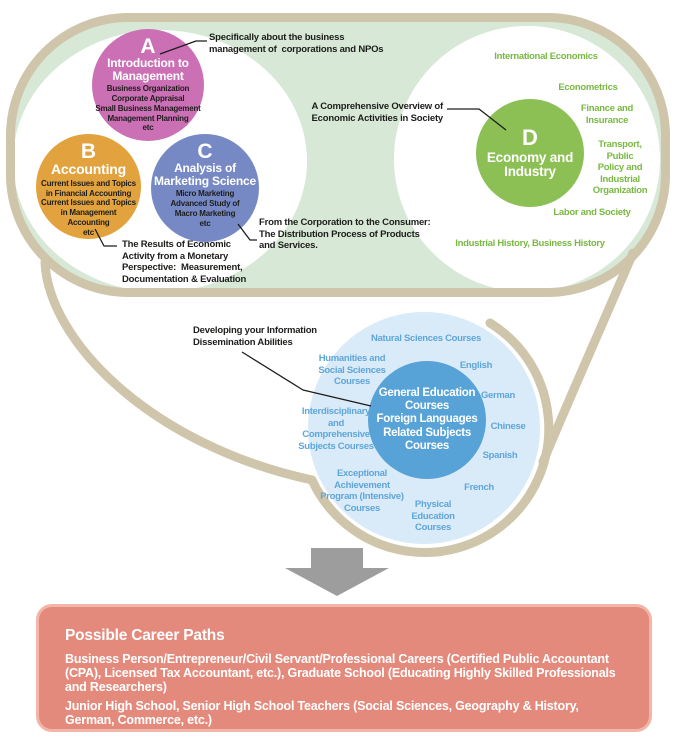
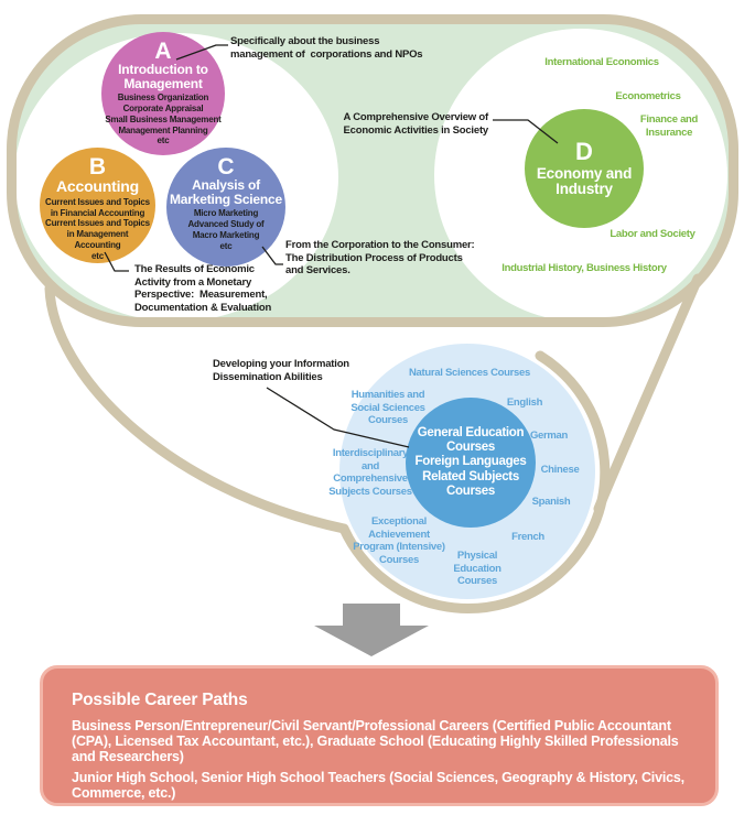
  A
  Introduction to
  Management
  Business Organization
  Corporate Appraisal
  Small Business Management
  Management Planning
  etc
  B
  Accounting
  Current Issues and Topics
  in Financial Accounting
  Current Issues and Topics
  in Management
  Accounting
  etc
  C
  Analysis of
  Marketing Science
  Micro Marketing
  Advanced Study of
  Macro Marketing
  etc
  D
  Economy and
  Industry
  International Economics
  Econometrics
  Finance and
  Insurance
- Transport, Public
- Policy and
- Industrial
- Organization
  Labor and Society
  Industrial History, Business History
  General Education
  Courses
  Foreign Languages
  Related Subjects
  Courses
  Natural Sciences Courses
  Humanities and
  Social Sciences
  Courses
  English
  German
  Chinese
  Spanish
  French
  Interdisciplinary
  and
  Comprehensive
  Subjects Courses
  Exceptional
  Achievement
  Program (Intensive)
  Courses
  Physical
  Education
  Courses
  Specifically about the business
  management of corporations and NPOs
  The Results of Economic
  Activity from a Monetary
  Perspective: Measurement,
  Documentation & Evaluation
  From the Corporation to the Consumer:
  The Distribution Process of Products
  and Services.
  A Comprehensive Overview of
  Economic Activities in Society
  Developing your Information
  Dissemination Abilities
  Possible Career Paths
  Business Person/Entrepreneur/Civil Servant/Professional Careers (Certified Public Accountant (CPA), Licensed Tax Accountant, etc.), Graduate School (Educating Highly Skilled Professionals and Researchers)
- Junior High School, Senior High School Teachers (Social Sciences, Geography & History, German, Commerce, etc.)
+ Junior High School, Senior High School Teachers (Social Sciences, Geography & History, Civics, Commerce, etc.)
